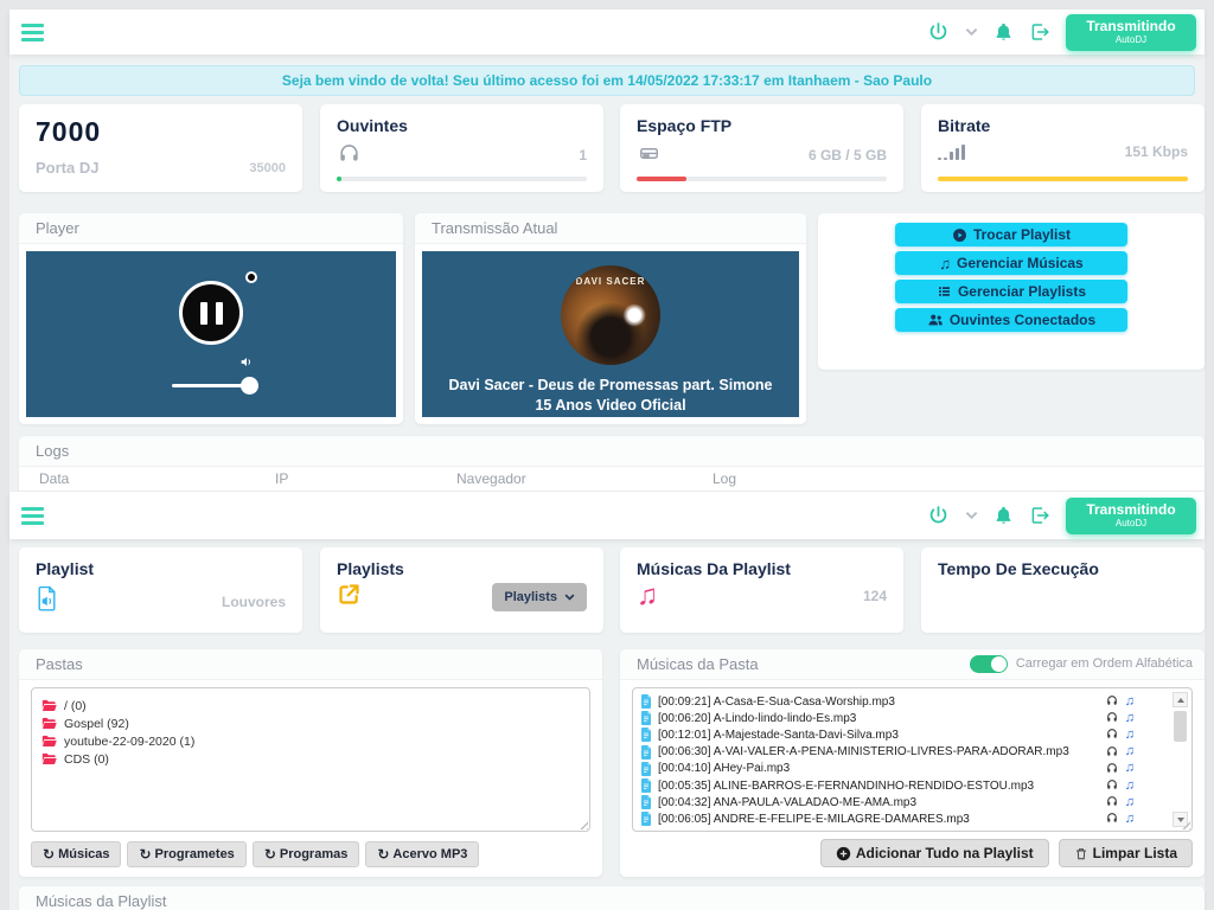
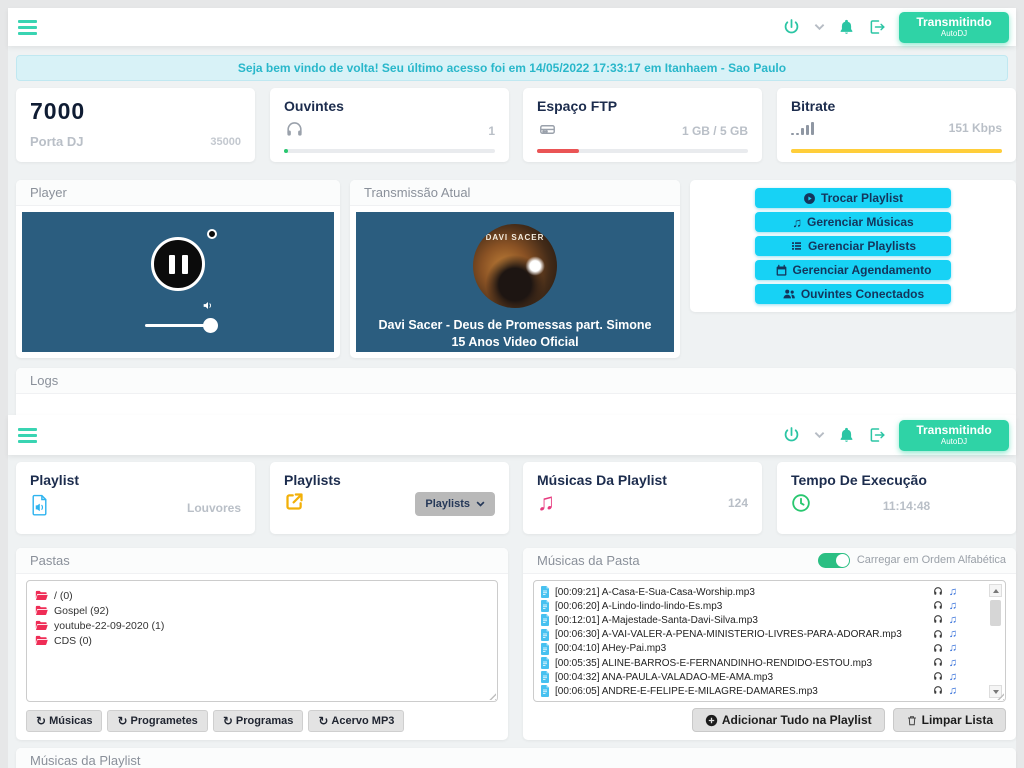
  Transmitindo
  AutoDJ
  Seja bem vindo de volta! Seu último acesso foi em 14/05/2022 17:33:17 em Itanhaem - Sao Paulo
  7000
  Porta DJ
  35000
  Ouvintes
  1
  Espaço FTP
- 6 GB / 5 GB
+ 1 GB / 5 GB
  Bitrate
  151 Kbps
  Player
  Transmissão Atual
  DAVI SACER
  Davi Sacer - Deus de Promessas part. Simone 15 Anos Video Oficial
  Trocar Playlist
  ♫
  Gerenciar Músicas
  Gerenciar Playlists
+ Gerenciar Agendamento
  Ouvintes Conectados
  Logs
- Data
- IP
- Navegador
- Log
  Transmitindo
  AutoDJ
  Playlist
  Louvores
  Playlists
  Playlists
  Músicas Da Playlist
  ♫
  124
  Tempo De Execução
+ 11:14:48
  Pastas
  / (0)
  Gospel (92)
  youtube-22-09-2020 (1)
  CDS (0)
  ↻
  Músicas
  ↻
  Programetes
  ↻
  Programas
  ↻
  Acervo MP3
  Músicas da Pasta
  Carregar em Ordem Alfabética
  [00:09:21] A-Casa-E-Sua-Casa-Worship.mp3
  ♫
  [00:06:20] A-Lindo-lindo-lindo-Es.mp3
  ♫
  [00:12:01] A-Majestade-Santa-Davi-Silva.mp3
  ♫
  [00:06:30] A-VAI-VALER-A-PENA-MINISTERIO-LIVRES-PARA-ADORAR.mp3
  ♫
  [00:04:10] AHey-Pai.mp3
  ♫
  [00:05:35] ALINE-BARROS-E-FERNANDINHO-RENDIDO-ESTOU.mp3
  ♫
  [00:04:32] ANA-PAULA-VALADAO-ME-AMA.mp3
  ♫
  [00:06:05] ANDRE-E-FELIPE-E-MILAGRE-DAMARES.mp3
  ♫
  Adicionar Tudo na Playlist
  Limpar Lista
  Músicas da Playlist
